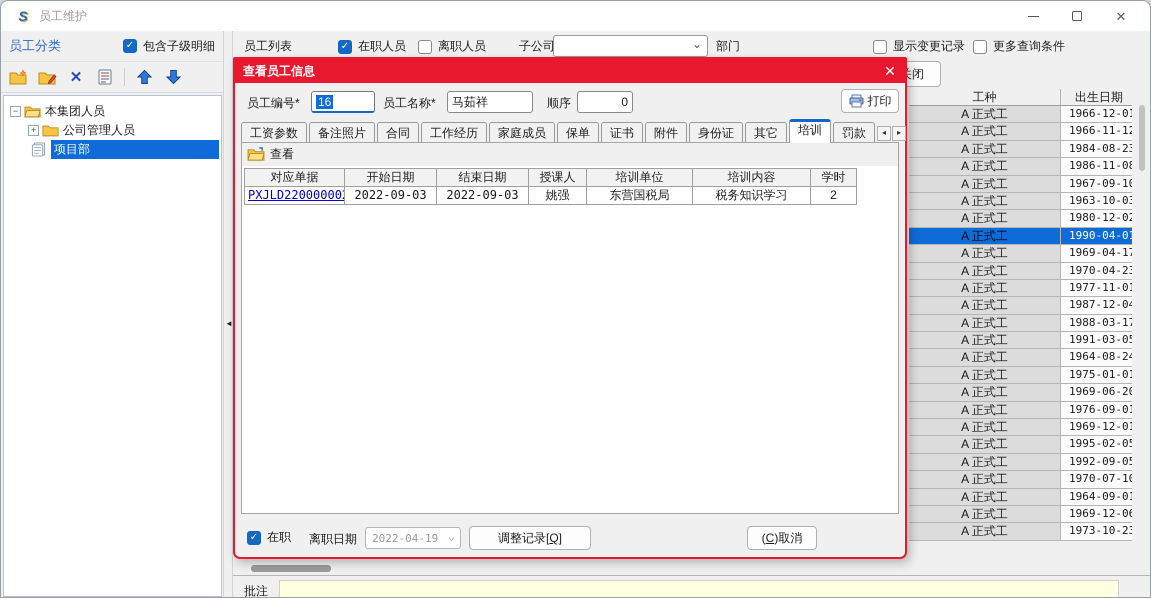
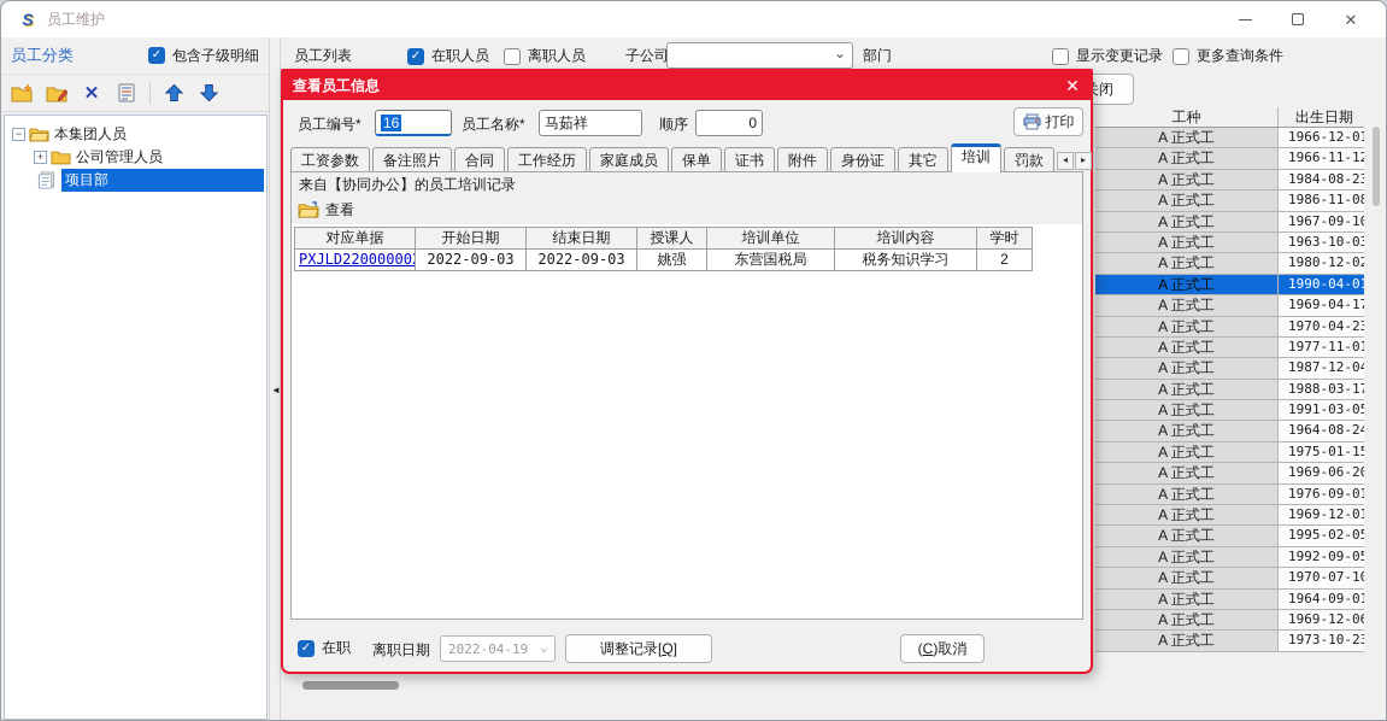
  S
  员工维护
  ✕
  员工分类
  ✓
  包含子级明细
  ✕
  −
  本集团人员
  +
  公司管理人员
  项目部
  ◄
  员工列表
  ✓
  在职人员
  离职人员
  子公司
  ⌄
  部门
  显示变更记录
  更多查询条件
  工种
  出生日期
  A 正式工
  1966-12-01
  A 正式工
  1966-11-12
  A 正式工
  1984-08-23
  A 正式工
  1986-11-08
  A 正式工
  1967-09-10
  A 正式工
  1963-10-03
  A 正式工
  1980-12-02
  A 正式工
  1990-04-01
  A 正式工
  1969-04-17
  A 正式工
  1970-04-23
  A 正式工
  1977-11-01
  A 正式工
  1987-12-04
  A 正式工
  1988-03-17
  A 正式工
  1991-03-05
  A 正式工
  1964-08-24
  A 正式工
- 1975-01-01
+ 1975-01-15
  A 正式工
  1969-06-20
  A 正式工
  1976-09-01
  A 正式工
  1969-12-01
  A 正式工
  1995-02-05
  A 正式工
  1992-09-05
  A 正式工
  1970-07-10
  A 正式工
  1964-09-01
  A 正式工
  1969-12-06
  A 正式工
  1973-10-23
- 批注
  查看员工信息
  ✕
  员工编号*
  16
  员工名称*
  马茹祥
  顺序
  0
  打印
  工资参数
  备注照片
  合同
  工作经历
  家庭成员
  保单
  证书
  附件
  身份证
  其它
  培训
  罚款
  ◂
  ▸
+ 来自【协同办公】的员工培训记录
  查看
  对应单据
  开始日期
  结束日期
  授课人
  培训单位
  培训内容
  学时
  PXJLD22000000
  2022-09-03
  2022-09-03
  姚强
  东营国税局
  税务知识学习
  2
  ✓
  在职
  离职日期
  2022-04-19
  ⌄
  调整记录[
  Q
  ]
  (
  C
  )取消
